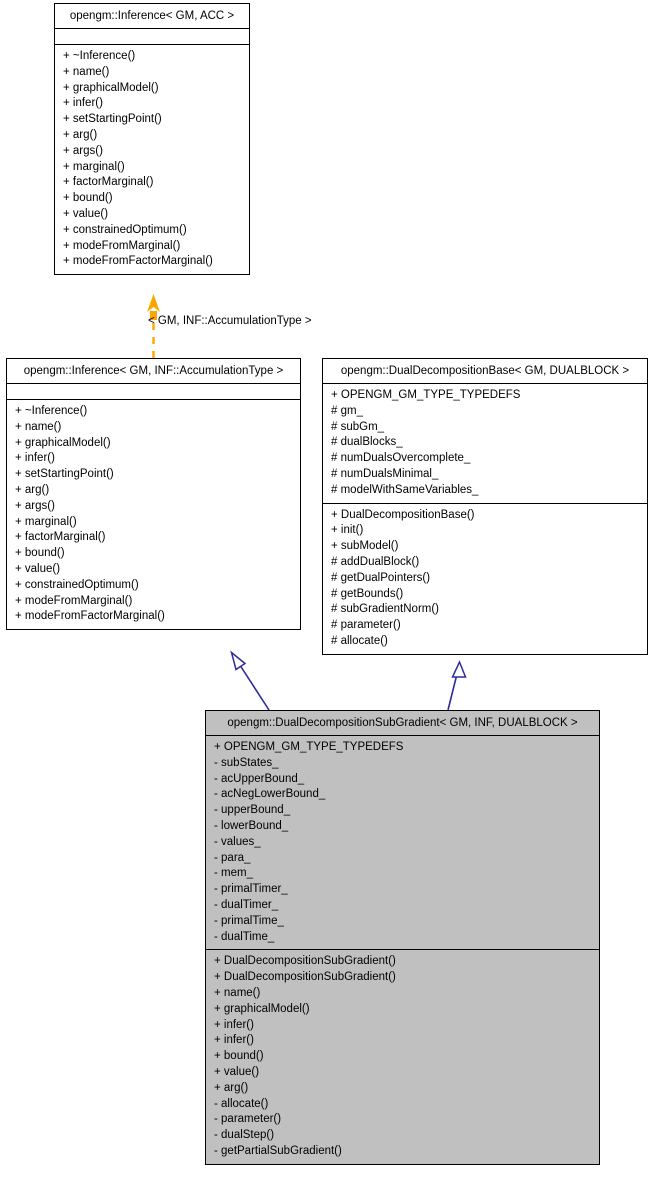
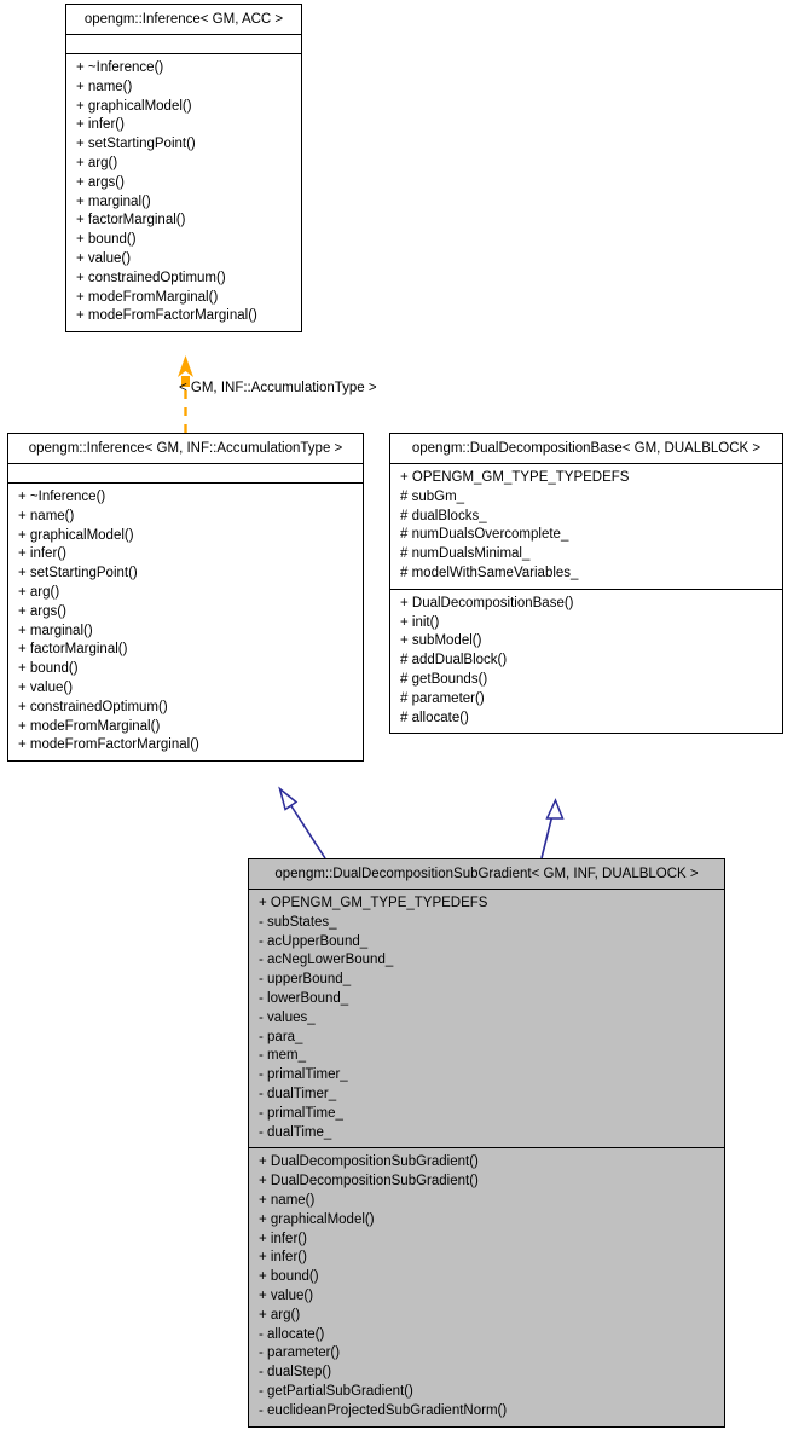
  opengm::Inference< GM, ACC >
  + ~Inference()
  + name()
  + graphicalModel()
  + infer()
  + setStartingPoint()
  + arg()
  + args()
  + marginal()
  + factorMarginal()
  + bound()
  + value()
  + constrainedOptimum()
  + modeFromMarginal()
  + modeFromFactorMarginal()
  < GM, INF::AccumulationType >
  opengm::Inference< GM, INF::AccumulationType >
  + ~Inference()
  + name()
  + graphicalModel()
  + infer()
  + setStartingPoint()
  + arg()
  + args()
  + marginal()
  + factorMarginal()
  + bound()
  + value()
  + constrainedOptimum()
  + modeFromMarginal()
  + modeFromFactorMarginal()
  opengm::DualDecompositionBase< GM, DUALBLOCK >
  + OPENGM_GM_TYPE_TYPEDEFS
- # gm_
  # subGm_
  # dualBlocks_
  # numDualsOvercomplete_
  # numDualsMinimal_
  # modelWithSameVariables_
  + DualDecompositionBase()
  + init()
  + subModel()
  # addDualBlock()
- # getDualPointers()
  # getBounds()
- # subGradientNorm()
  # parameter()
  # allocate()
  opengm::DualDecompositionSubGradient< GM, INF, DUALBLOCK >
  + OPENGM_GM_TYPE_TYPEDEFS
  - subStates_
  - acUpperBound_
  - acNegLowerBound_
  - upperBound_
  - lowerBound_
  - values_
  - para_
  - mem_
  - primalTimer_
  - dualTimer_
  - primalTime_
  - dualTime_
  + DualDecompositionSubGradient()
  + DualDecompositionSubGradient()
  + name()
  + graphicalModel()
  + infer()
  + infer()
  + bound()
  + value()
  + arg()
  - allocate()
  - parameter()
  - dualStep()
  - getPartialSubGradient()
+ - euclideanProjectedSubGradientNorm()
